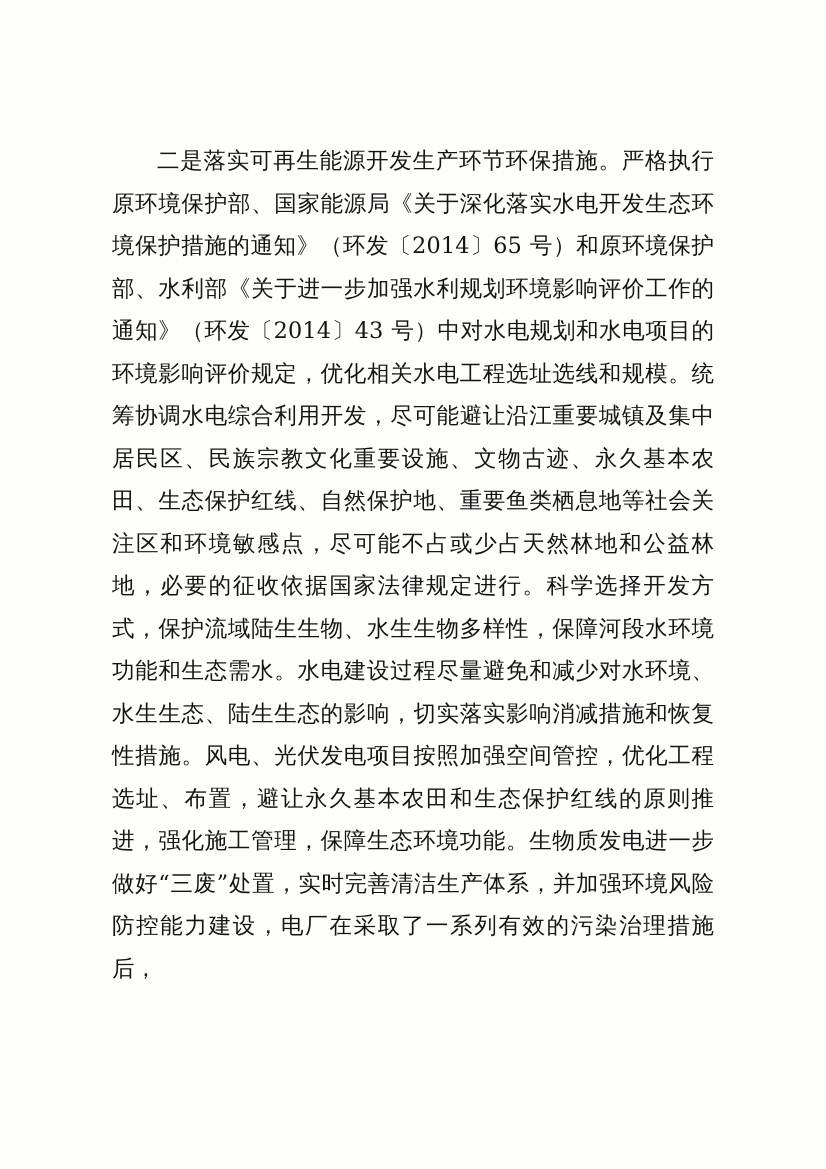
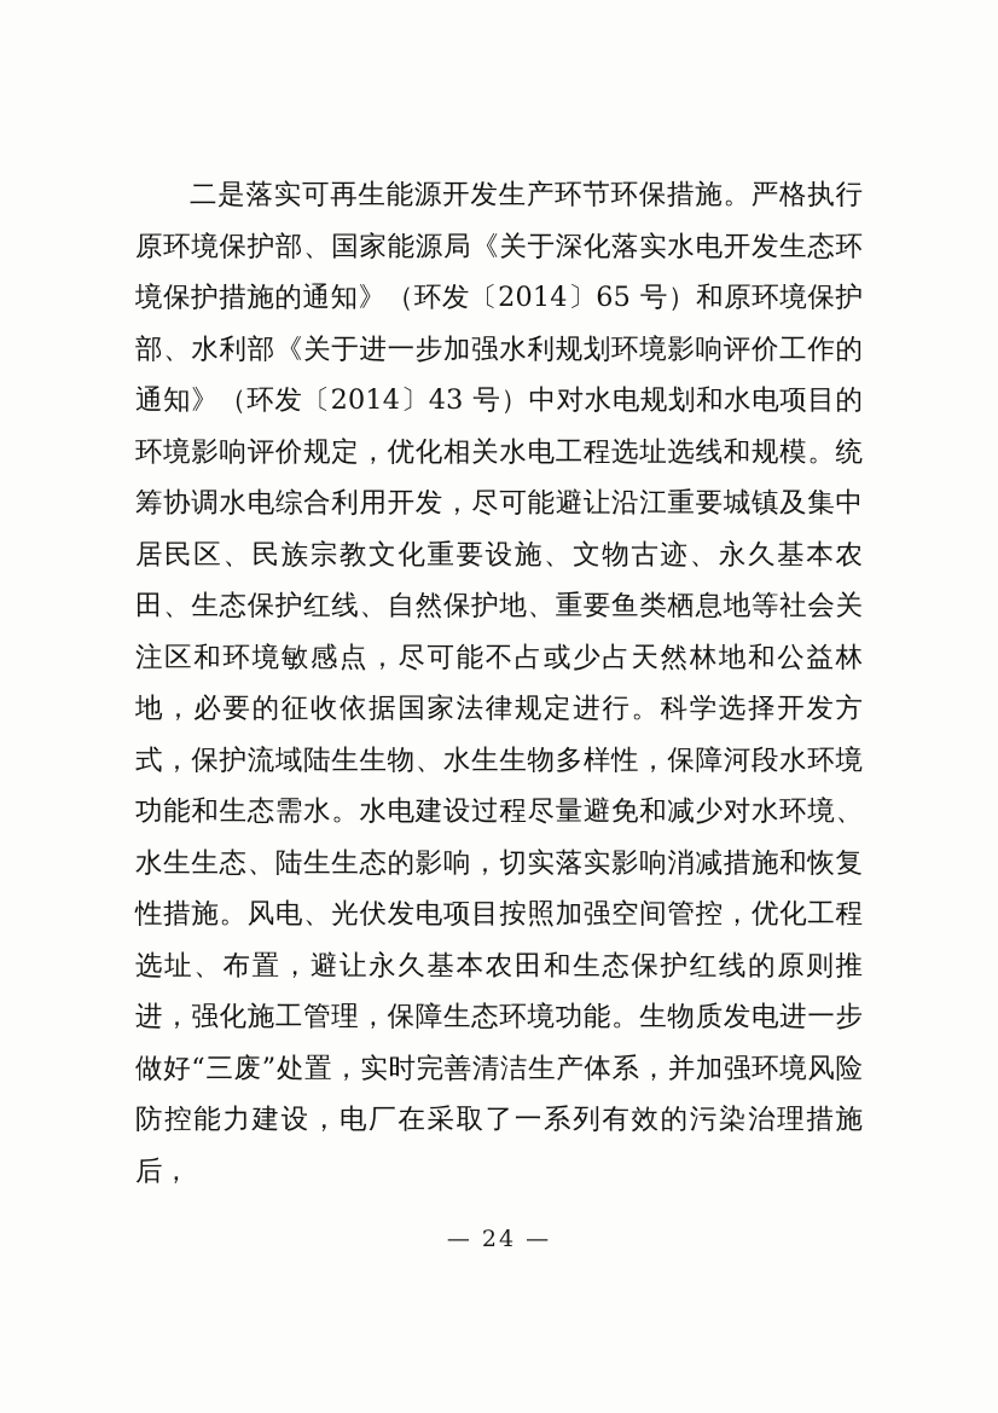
  二是落实可再生能源开发生产环节环保措施。严格执行原环境保护部、国家能源局《关于深化落实水电开发生态环境保护措施的通知》（环发〔2014〕65 号）和原环境保护部、水利部《关于进一步加强水利规划环境影响评价工作的通知》（环发〔2014〕43 号）中对水电规划和水电项目的环境影响评价规定，优化相关水电工程选址选线和规模。统筹协调水电综合利用开发，尽可能避让沿江重要城镇及集中居民区、民族宗教文化重要设施、文物古迹、永久基本农田、生态保护红线、自然保护地、重要鱼类栖息地等社会关注区和环境敏感点，尽可能不占或少占天然林地和公益林地，必要的征收依据国家法律规定进行。科学选择开发方式，保护流域陆生生物、水生生物多样性，保障河段水环境功能和生态需水。水电建设过程尽量避免和减少对水环境、水生生态、陆生生态的影响，切实落实影响消减措施和恢复性措施。风电、光伏发电项目按照加强空间管控，优化工程选址、布置，避让永久基本农田和生态保护红线的原则推进，强化施工管理，保障生态环境功能。生物质发电进一步做好“三废”处置，实时完善清洁生产体系，并加强环境风险防控能力建设，电厂在采取了一系列有效的污染治理措施后，
+ — 24 —
